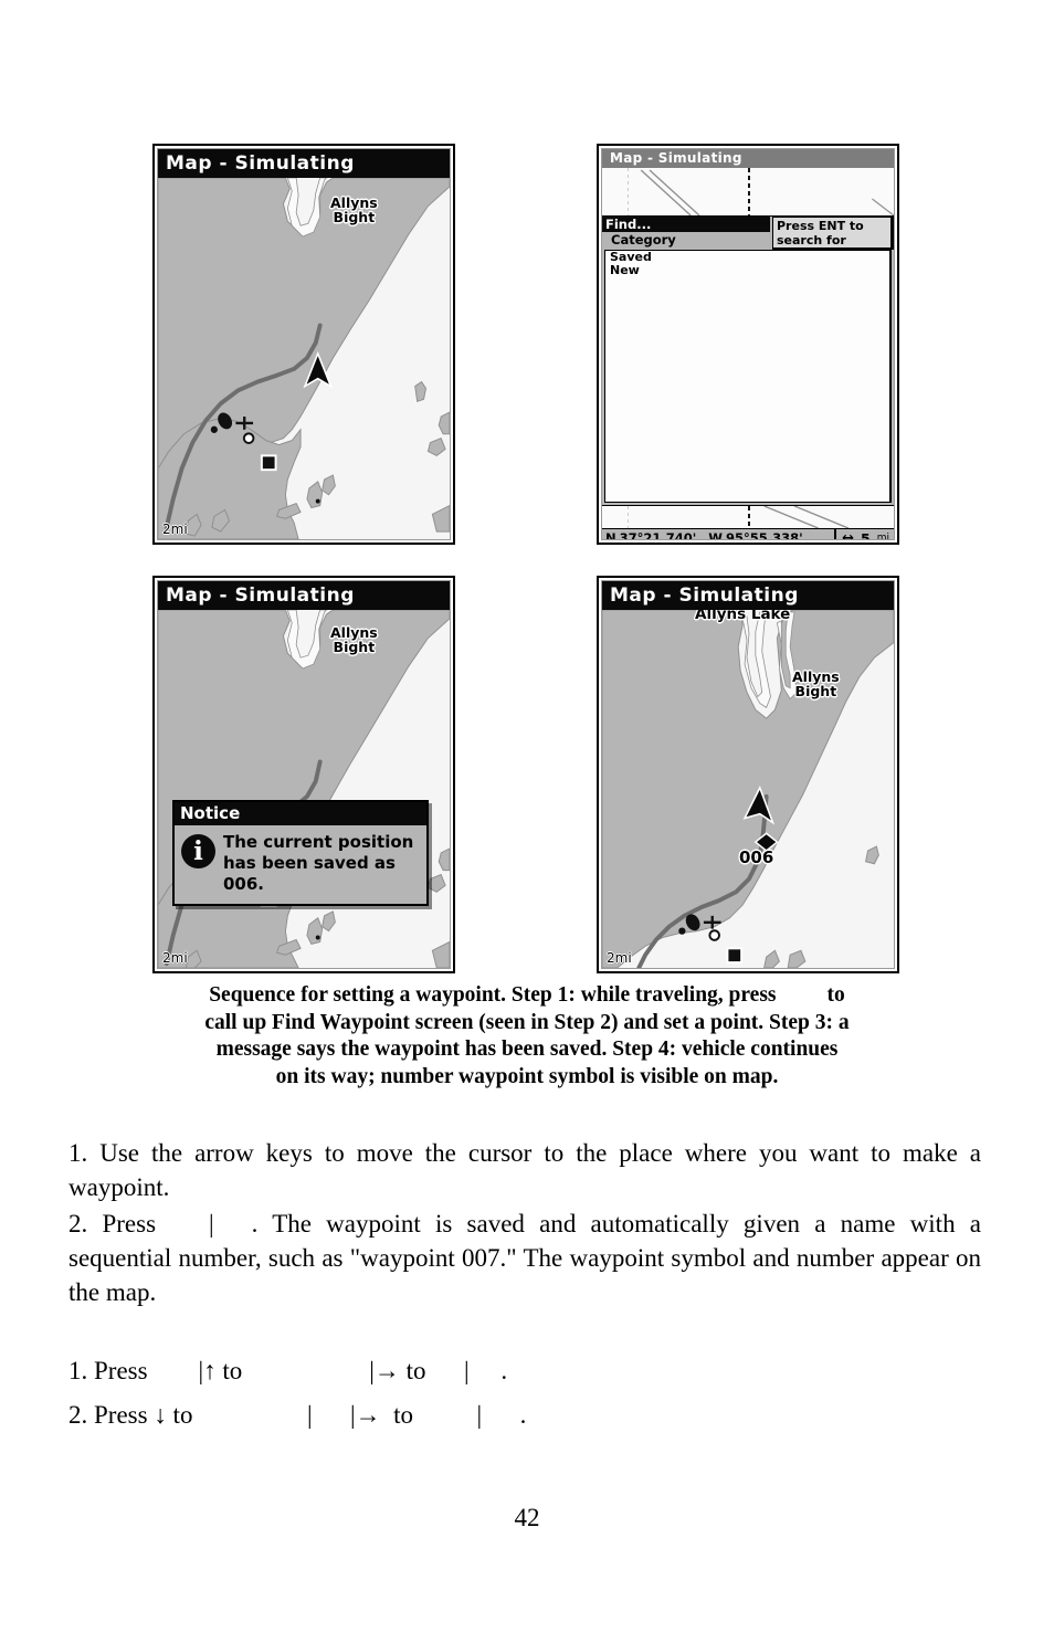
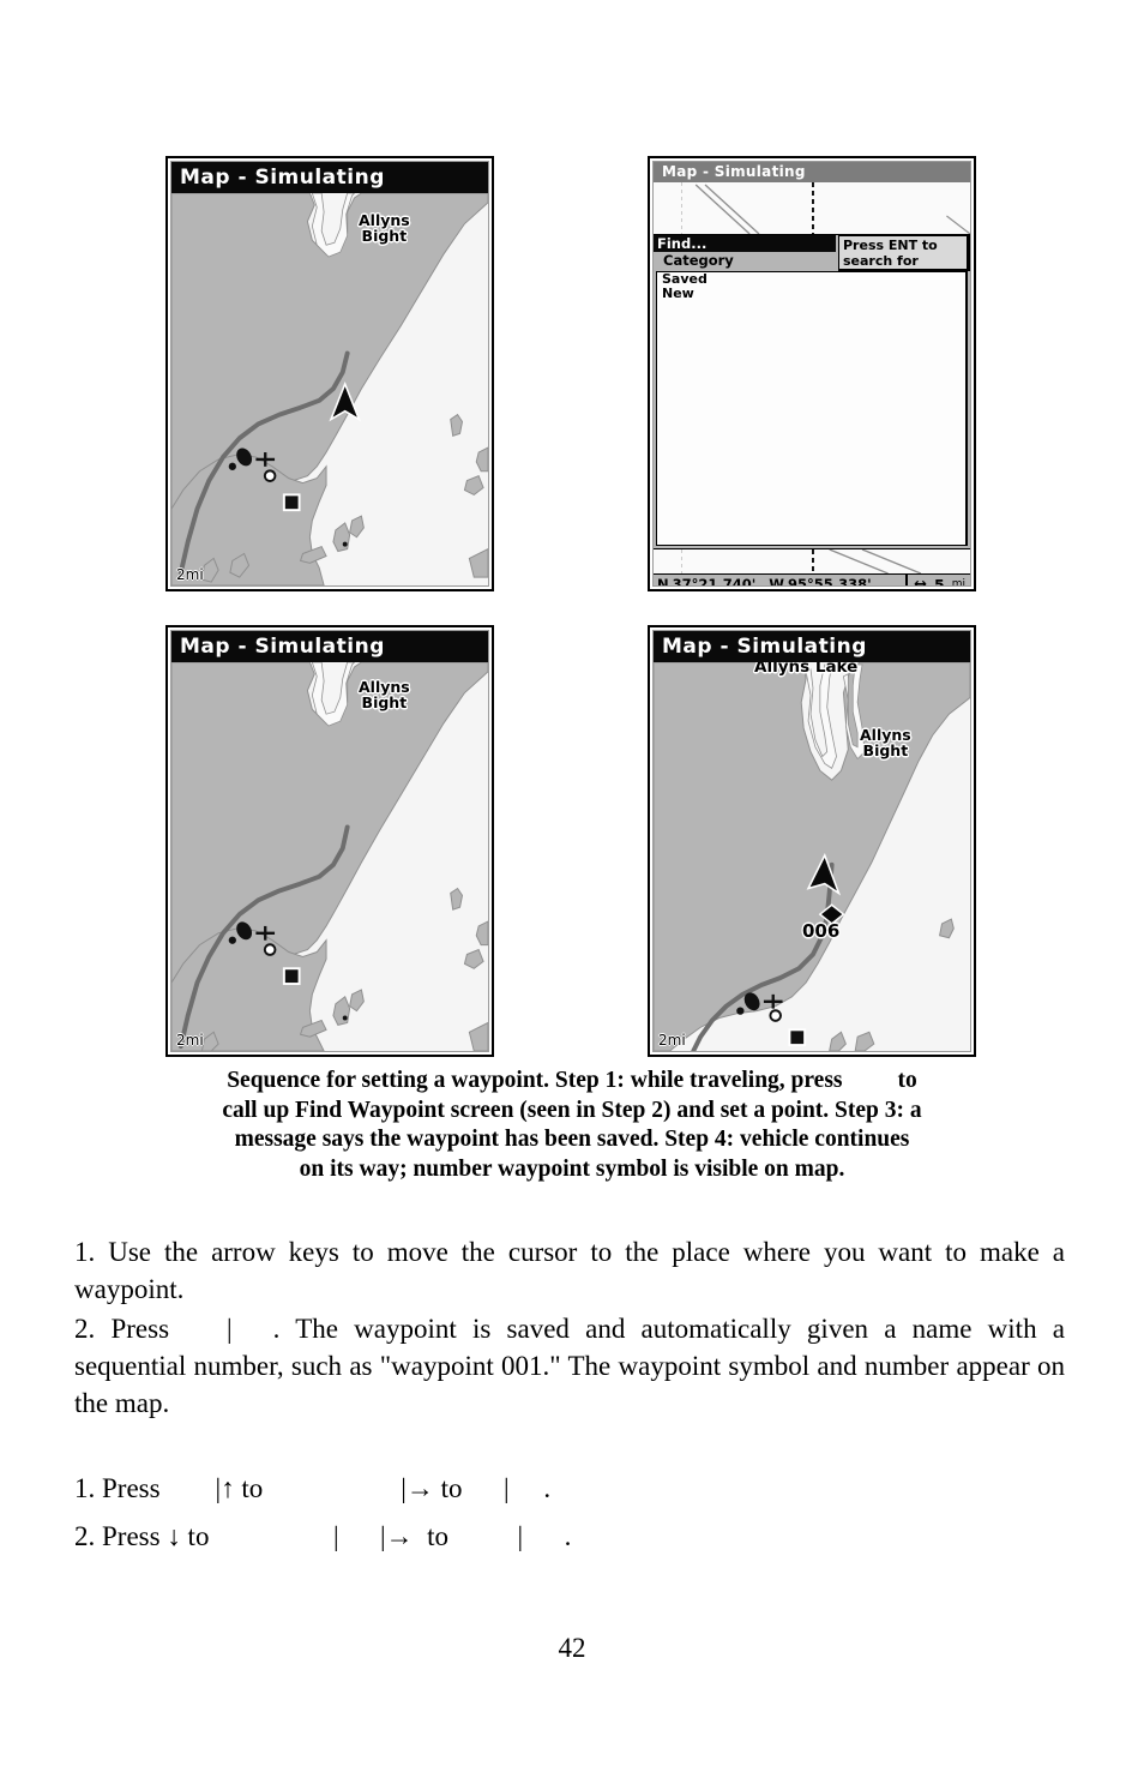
  Map - Simulating
  Allyns
  Bight
  2mi
  Map - Simulating
  Find...
  Category
  Saved
  New
  N
  37°21.740'
  W
  95°55.338'
  ↔
  5
  mi
  Map - Simulating
  Allyns
  Bight
- Notice
- i
- The current position has been saved as 006.
  2mi
  Map - Simulating
  Allyns Lake
  Allyns
  Bight
  006
  2mi
  Sequence for setting a waypoint. Step 1: while traveling, press to
  call up Find Waypoint screen (seen in Step 2) and set a point. Step 3: a
  message says the waypoint has been saved. Step 4: vehicle continues
  on its way; number waypoint symbol is visible on map.
  1. Use the arrow keys to move the cursor to the place where you want to make a waypoint.
- 2. Press | . The waypoint is saved and automatically given a name with a sequential number, such as "waypoint 007." The waypoint symbol and number appear on the map.
+ 2. Press | . The waypoint is saved and automatically given a name with a sequential number, such as "waypoint 001." The waypoint symbol and number appear on the map.
  1. Press |↑ to |→ to | .
  2. Press ↓ to | |→ to | .
  42
